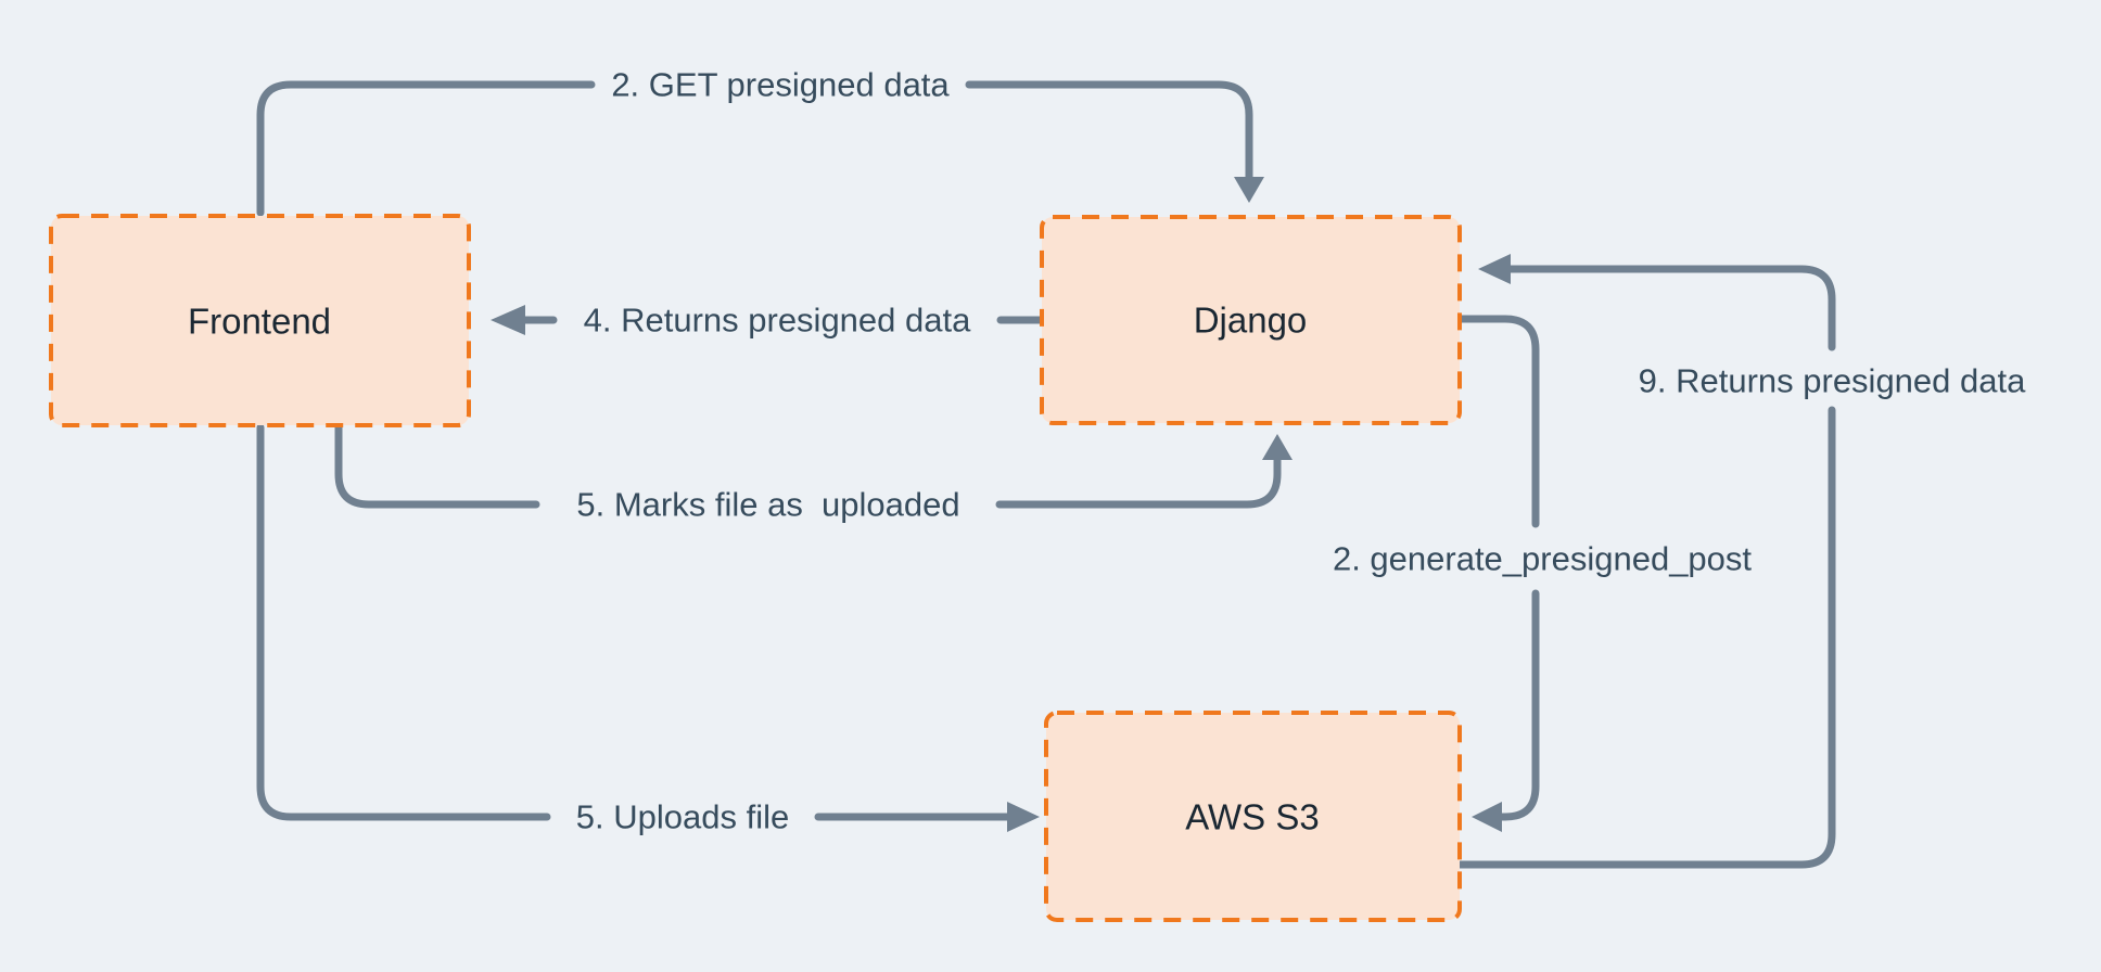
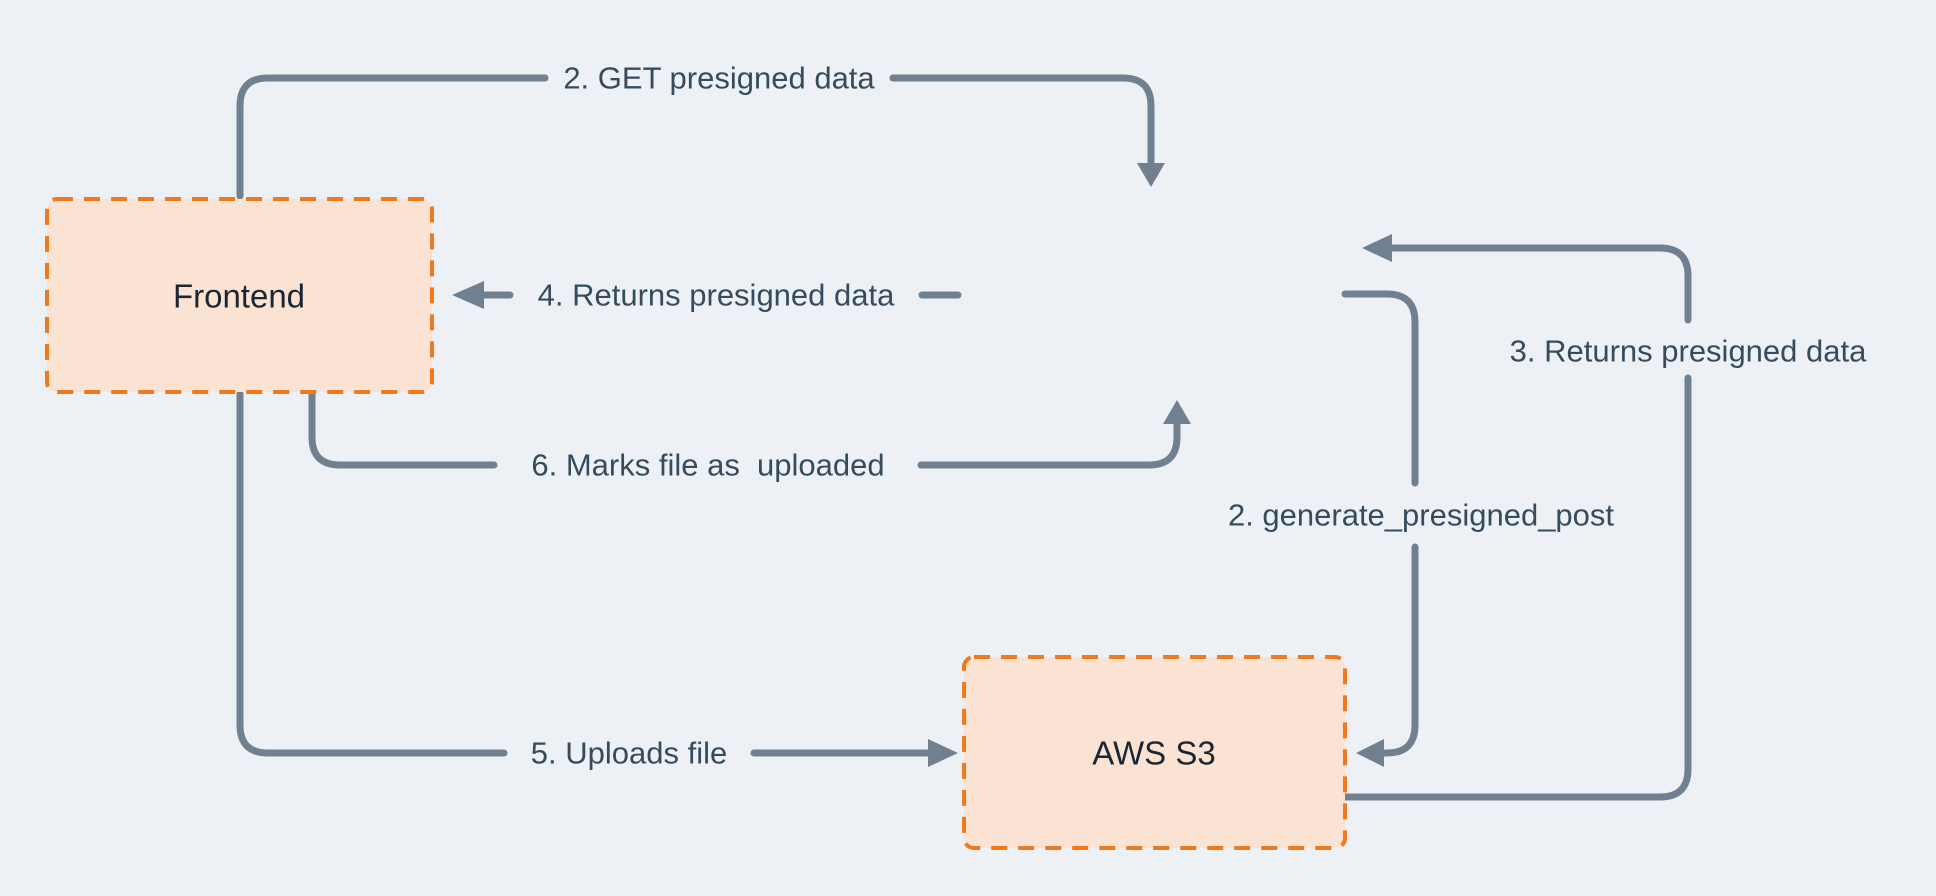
  2. GET presigned data
  4. Returns presigned data
- 5. Marks file as uploaded
+ 6. Marks file as uploaded
  5. Uploads file
  2. generate_presigned_post
- 9. Returns presigned data
+ 3. Returns presigned data
  Frontend
- Django
  AWS S3
